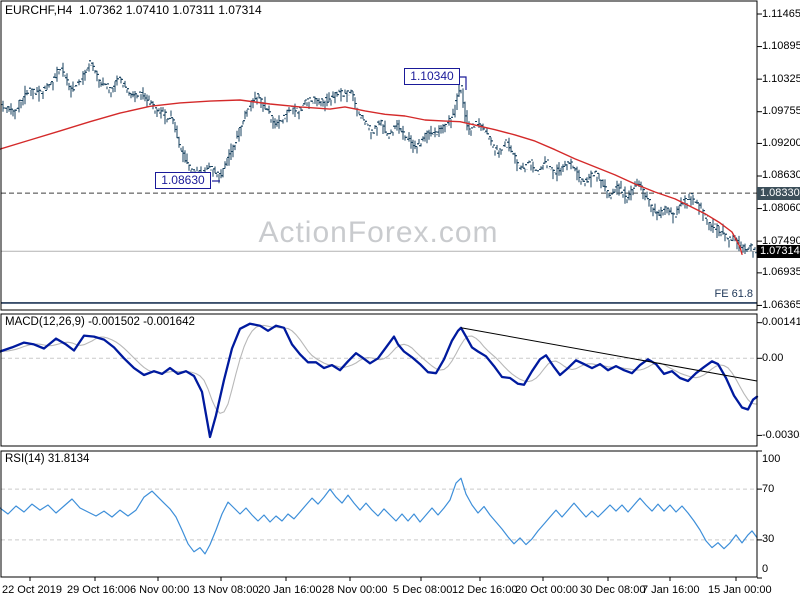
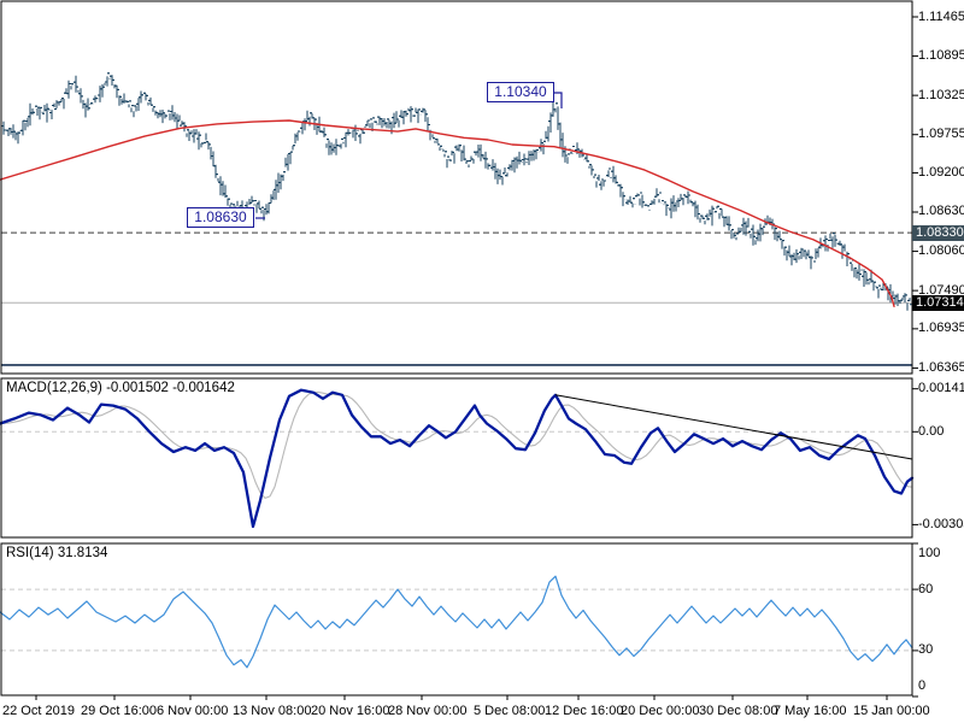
- EURCHF,H4 1.07362 1.07410 1.07311 1.07314
- ActionForex.com
  MACD(12,26,9) -0.001502 -0.001642
  RSI(14) 31.8134
- FE 61.8
  1.10340
  1.08630
  1.08330
  1.07314
  1.11465
  1.10895
  1.10325
  1.09755
  1.09200
  1.08630
  1.08060
  1.07490
  1.06935
  1.06365
  0.00141
  0.00
  -0.0030
  100
- 70
+ 60
  30
  0
  22 Oct 2019
  29 Oct 16:00
  6 Nov 00:00
  13 Nov 08:00
- 20 Jan 16:00
+ 20 Nov 16:00
  28 Nov 00:00
  5 Dec 08:00
  12 Dec 16:00
- 20 Oct 00:00
+ 20 Dec 00:00
  30 Dec 08:00
- 7 Jan 16:00
+ 7 May 16:00
  15 Jan 00:00
